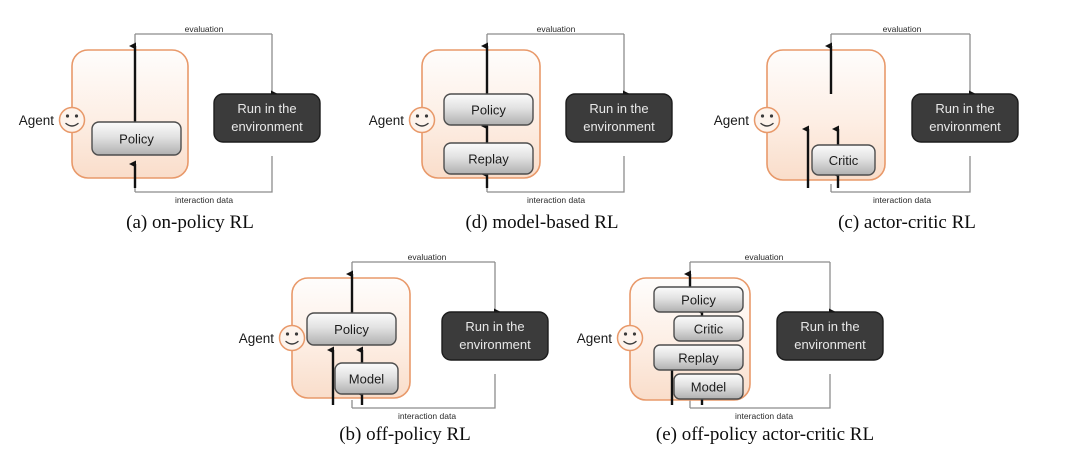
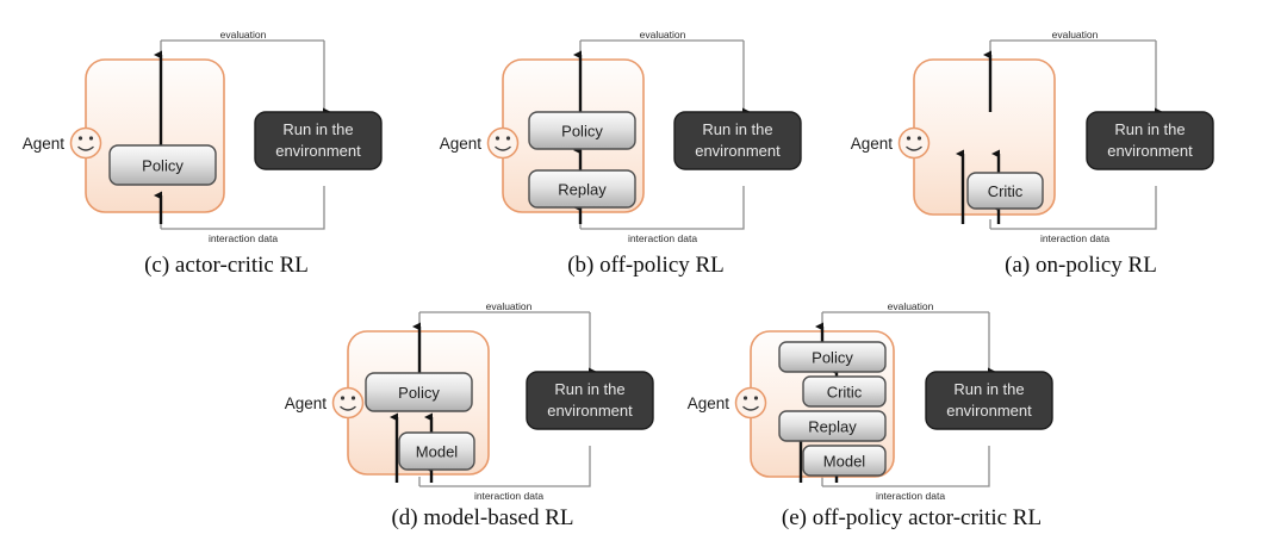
  Policy
  Run in the
  environment
  Agent
  evaluation
  interaction data
- (a) on-policy RL
+ (c) actor-critic RL
  Policy
  Replay
  Run in the
  environment
  Agent
  evaluation
  interaction data
- (d) model-based RL
+ (b) off-policy RL
  Critic
  Run in the
  environment
  Agent
  evaluation
  interaction data
- (c) actor-critic RL
+ (a) on-policy RL
  Policy
  Model
  Run in the
  environment
  Agent
  evaluation
  interaction data
- (b) off-policy RL
+ (d) model-based RL
  Policy
  Critic
  Replay
  Model
  Run in the
  environment
  Agent
  evaluation
  interaction data
  (e) off-policy actor-critic RL
